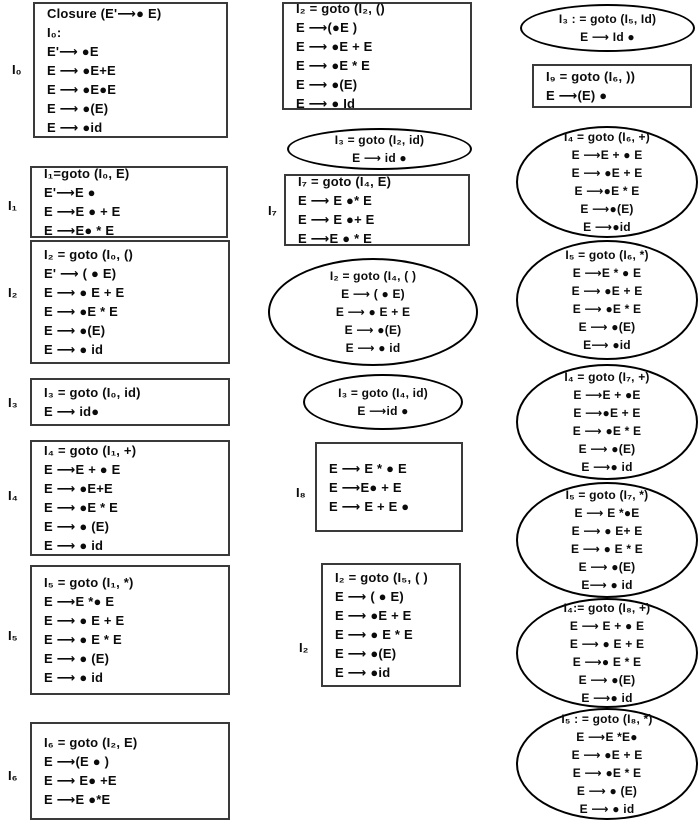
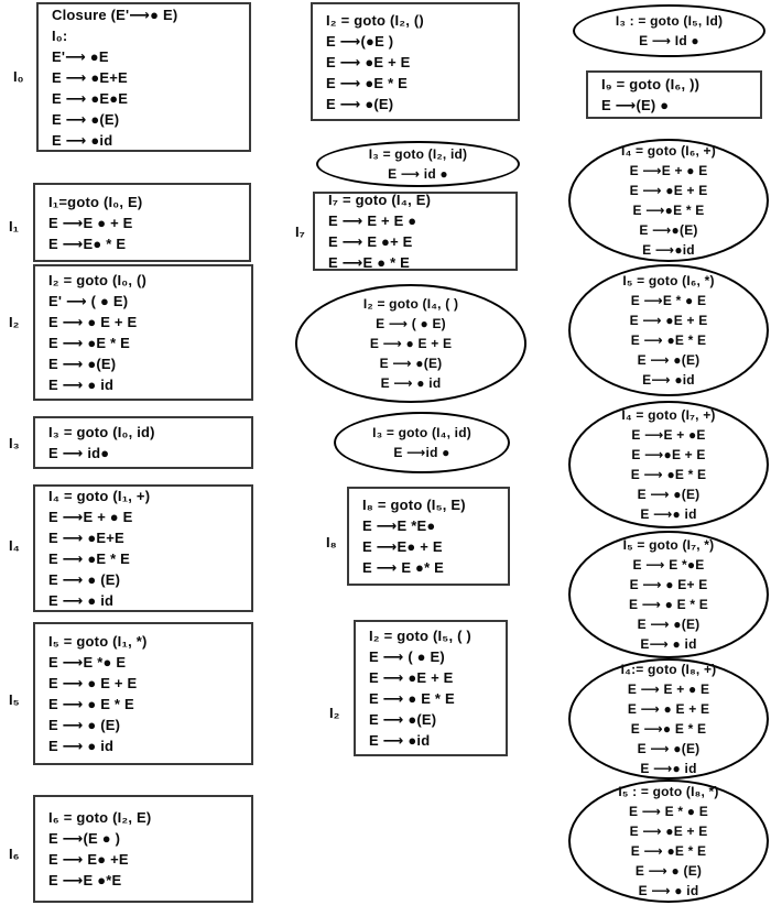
  I₀
  Closure (E'⟶● E)
  I₀:
  E'⟶ ●E
  E ⟶ ●E+E
  E ⟶ ●E●E
  E ⟶ ●(E)
  E ⟶ ●id
  I₁
  I₁=goto (I₀, E)
- E'⟶E ●
  E ⟶E ● + E
  E ⟶E● * E
  I₂
  I₂ = goto (I₀, ()
  E' ⟶ ( ● E)
  E ⟶ ● E + E
  E ⟶ ●E * E
  E ⟶ ●(E)
  E ⟶ ● id
  I₃
  I₃ = goto (I₀, id)
  E ⟶ id●
  I₄
  I₄ = goto (I₁, +)
  E ⟶E + ● E
  E ⟶ ●E+E
  E ⟶ ●E * E
  E ⟶ ● (E)
  E ⟶ ● id
  I₅
  I₅ = goto (I₁, *)
  E ⟶E *● E
  E ⟶ ● E + E
  E ⟶ ● E * E
  E ⟶ ● (E)
  E ⟶ ● id
  I₆
  I₆ = goto (I₂, E)
  E ⟶(E ● )
  E ⟶ E● +E
  E ⟶E ●*E
  I₂ = goto (I₂, ()
  E ⟶(●E )
  E ⟶ ●E + E
  E ⟶ ●E * E
  E ⟶ ●(E)
- E ⟶ ● Id
  I₃ = goto (I₂, id)
  E ⟶ id ●
  I₇
  I₇ = goto (I₄, E)
- E ⟶ E ●* E
+ E ⟶ E + E ●
  E ⟶ E ●+ E
  E ⟶E ● * E
  I₂ = goto (I₄, ( )
  E ⟶ ( ● E)
  E ⟶ ● E + E
  E ⟶ ●(E)
  E ⟶ ● id
  I₃ = goto (I₄, id)
  E ⟶id ●
  I₈
+ I₈ = goto (I₅, E)
- E ⟶ E * ● E
+ E ⟶E *E●
  E ⟶E● + E
- E ⟶ E + E ●
+ E ⟶ E ●* E
  I₂
  I₂ = goto (I₅, ( )
  E ⟶ ( ● E)
  E ⟶ ●E + E
  E ⟶ ● E * E
  E ⟶ ●(E)
  E ⟶ ●id
  I₃ : = goto (I₅, Id)
  E ⟶ Id ●
  I₉ = goto (I₆, ))
  E ⟶(E) ●
  I₄ = goto (I₆, +)
  E ⟶E + ● E
  E ⟶ ●E + E
  E ⟶●E * E
  E ⟶●(E)
  E ⟶●id
  I₅ = goto (I₆, *)
  E ⟶E * ● E
  E ⟶ ●E + E
  E ⟶ ●E * E
  E ⟶ ●(E)
  E⟶ ●id
  I₄ = goto (I₇, +)
  E ⟶E + ●E
  E ⟶●E + E
  E ⟶ ●E * E
  E ⟶ ●(E)
  E ⟶● id
  I₅ = goto (I₇, *)
  E ⟶ E *●E
  E ⟶ ● E+ E
  E ⟶ ● E * E
  E ⟶ ●(E)
  E⟶ ● id
  I₄:= goto (I₈, +)
  E ⟶ E + ● E
  E ⟶ ● E + E
  E ⟶● E * E
  E ⟶ ●(E)
  E ⟶● id
  I₅ : = goto (I₈, *)
- E ⟶E *E●
+ E ⟶ E * ● E
  E ⟶ ●E + E
  E ⟶ ●E * E
  E ⟶ ● (E)
  E ⟶ ● id
